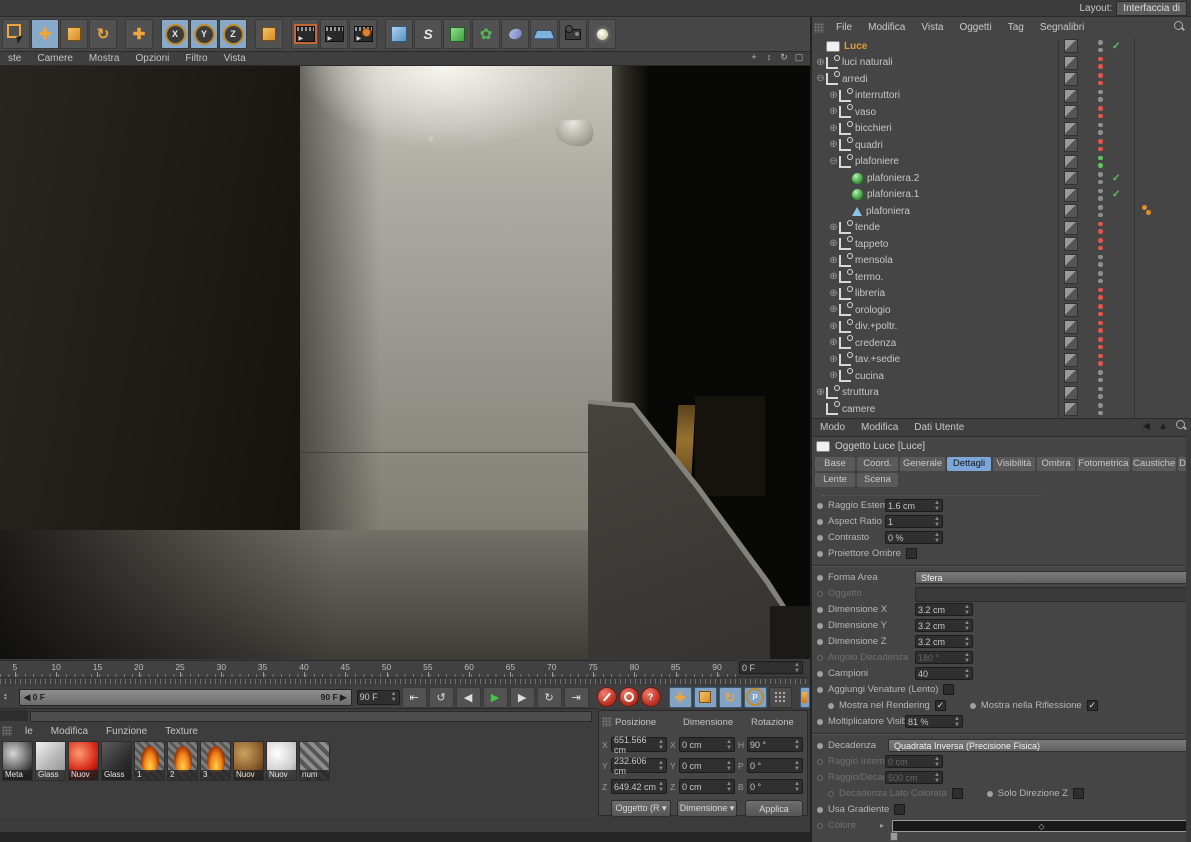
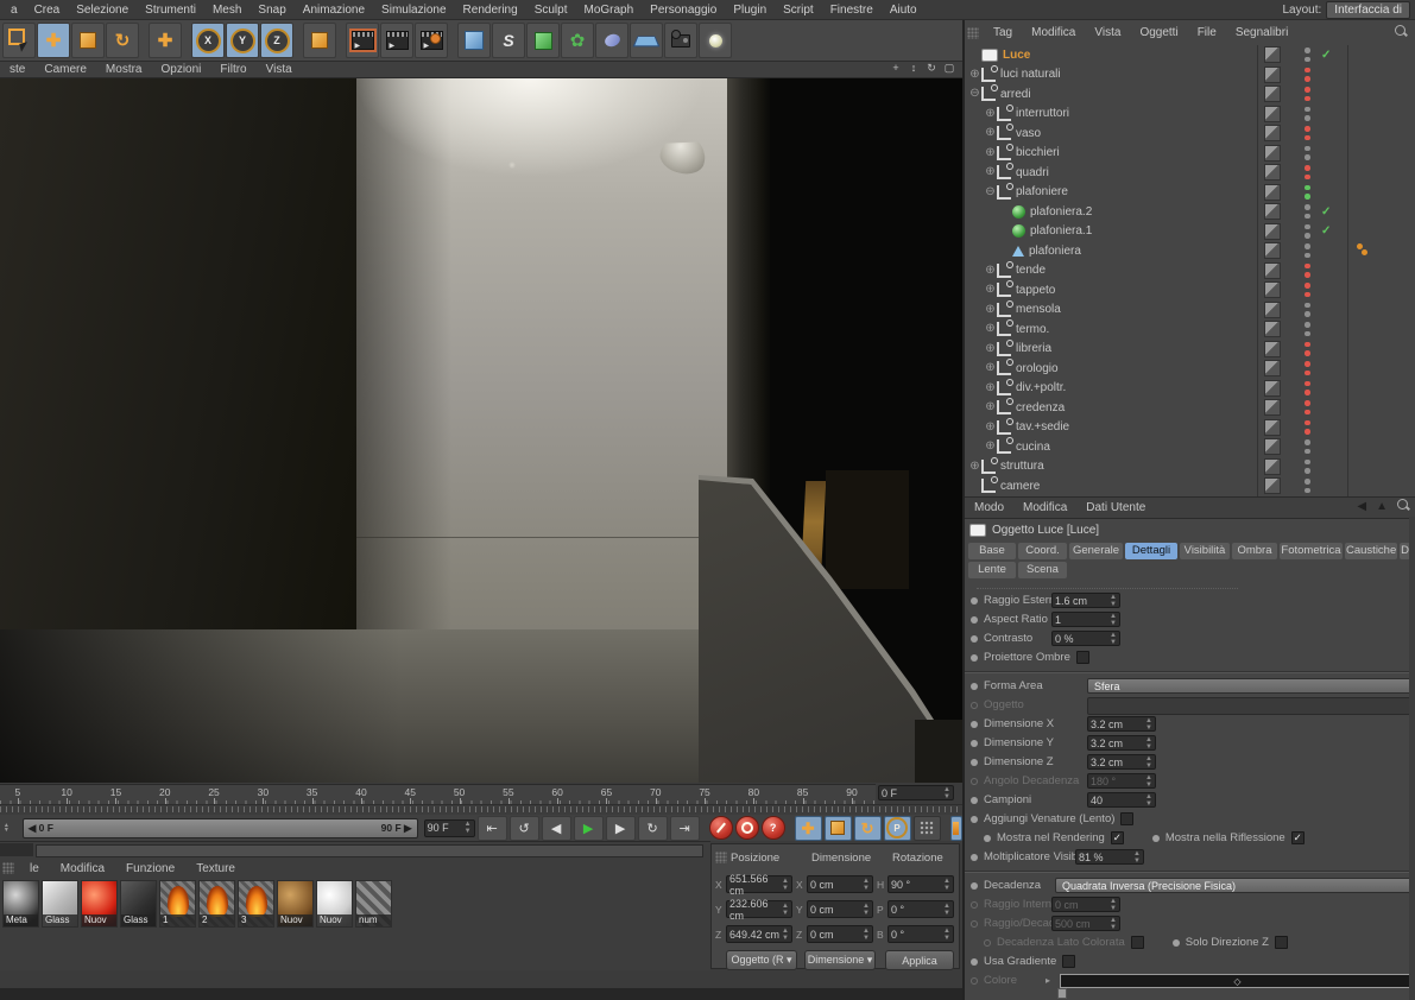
+ a
+ Crea
+ Selezione
+ Strumenti
+ Mesh
+ Snap
+ Animazione
+ Simulazione
+ Rendering
+ Sculpt
+ MoGraph
+ Personaggio
+ Plugin
+ Script
+ Finestre
+ Aiuto
  Layout:
  Interfaccia di
  ✚
  ↻
  ✚
  X
  Y
  Z
  S
  ✿
  ste
  Camere
  Mostra
  Opzioni
  Filtro
  Vista
  +
  ↕
  ↻
  ▢
  5
  10
  15
  20
  25
  30
  35
  40
  45
  50
  55
  60
  65
  70
  75
  80
  85
  90
  0 F
  ◀ 0 F
  90 F ▶
  90 F
  ⇤
  ↺
  ◀
  ▶
  ▶
  ↻
  ⇥
  ?
  ✚
  ↻
  P
  le
  Modifica
  Funzione
  Texture
  Meta
  Glass
  Nuov
  Glass
  1
  2
  3
  Nuov
  Nuov
  num
  Posizione
  Dimensione
  Rotazione
  X
  651.566 cm
  X
  0 cm
  H
  90 °
  Y
  232.606 cm
  Y
  0 cm
  P
  0 °
  Z
  649.42 cm
  Z
  0 cm
  B
  0 °
  Oggetto (R ▾
  Dimensione ▾
  Applica
- File
+ Tag
  Modifica
  Vista
  Oggetti
- Tag
+ File
  Segnalibri
  Luce
  ✓
  ⊕
  luci naturali
  ⊖
  arredi
  ⊕
  interruttori
  ⊕
  vaso
  ⊕
  bicchieri
  ⊕
  quadri
  ⊖
  plafoniere
  plafoniera.2
  ✓
  plafoniera.1
  ✓
  plafoniera
  ⊕
  tende
  ⊕
  tappeto
  ⊕
  mensola
  ⊕
  termo.
  ⊕
  libreria
  ⊕
  orologio
  ⊕
  div.+poltr.
  ⊕
  credenza
  ⊕
  tav.+sedie
  ⊕
  cucina
  ⊕
  struttura
  camere
  Modo
  Modifica
  Dati Utente
  ◀
  ▲
  Oggetto Luce [Luce]
  Base
  Coord.
  Generale
  Dettagli
  Visibilità
  Ombra
  Fotometrica
  Caustiche
  D
  Lente
  Scena
  Raggio Ester
  1.6 cm
  Aspect Ratio
  1
  Contrasto
  0 %
  Proiettore Ombre
  Forma Area
  Sfera
  Oggetto
  Dimensione X
  3.2 cm
  Dimensione Y
  3.2 cm
  Dimensione Z
  3.2 cm
  Angolo Decadenza
  180 °
  Campioni
  40
  Aggiungi Venature (Lento)
  Mostra nel Rendering
  ✓
  Mostra nella Riflessione
  ✓
  Moltiplicatore Visi
  81 %
  Decadenza
  Quadrata Inversa (Precisione Fisica)
  Raggio Intern
  0 cm
  500 cm
  Decadenza Lato Colorata
  Solo Direzione Z
  Usa Gradiente
  Colore
  ▸
  ◇
